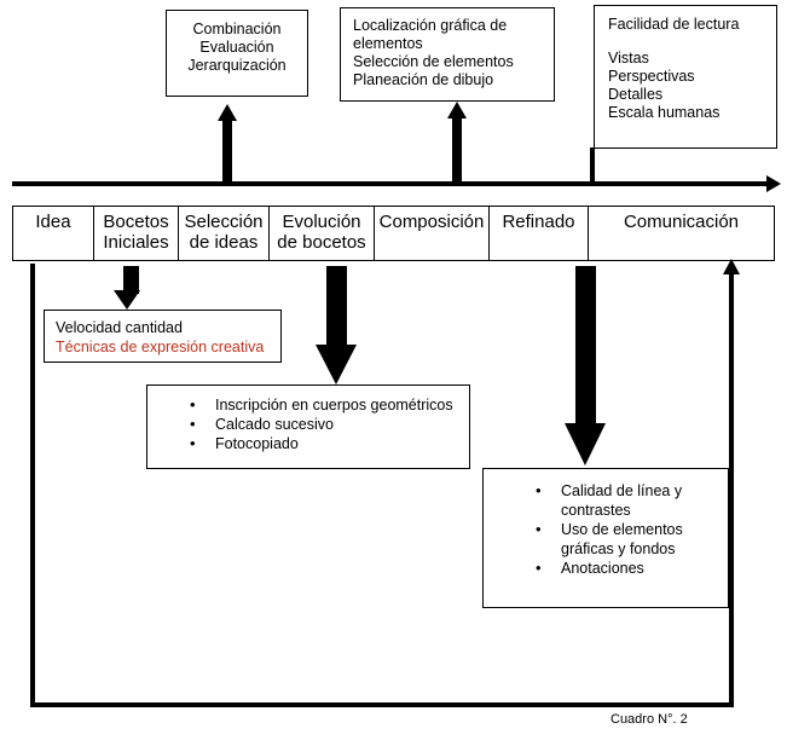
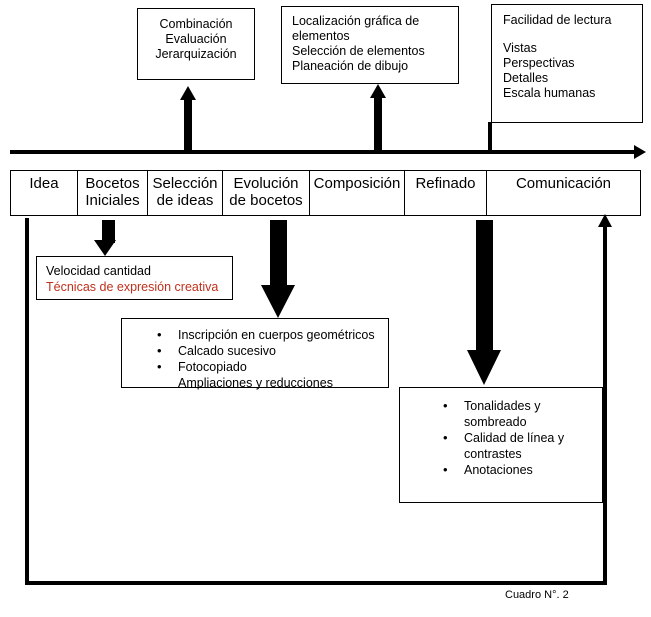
  Combinación
  Evaluación
  Jerarquización
  Localización gráfica de
  elementos
  Selección de elementos
  Planeación de dibujo
  Facilidad de lectura
  Vistas
  Perspectivas
  Detalles
  Escala humanas
  Idea
  Bocetos
  Iniciales
  Selección
  de ideas
  Evolución
  de bocetos
  Composición
  Refinado
  Comunicación
  Velocidad cantidad
  Técnicas de expresión creativa
  Inscripción en cuerpos geométricos
  Calcado sucesivo
  Fotocopiado
+ Ampliaciones y reducciones
+ Tonalidades y
+ sombreado
  Calidad de línea y
  contrastes
- Uso de elementos
- gráficas y fondos
  Anotaciones
  Cuadro N°. 2
